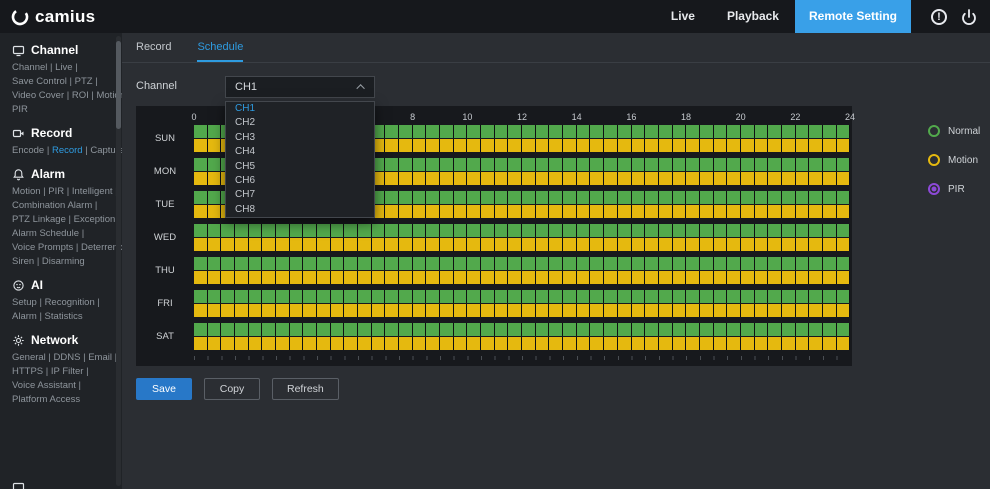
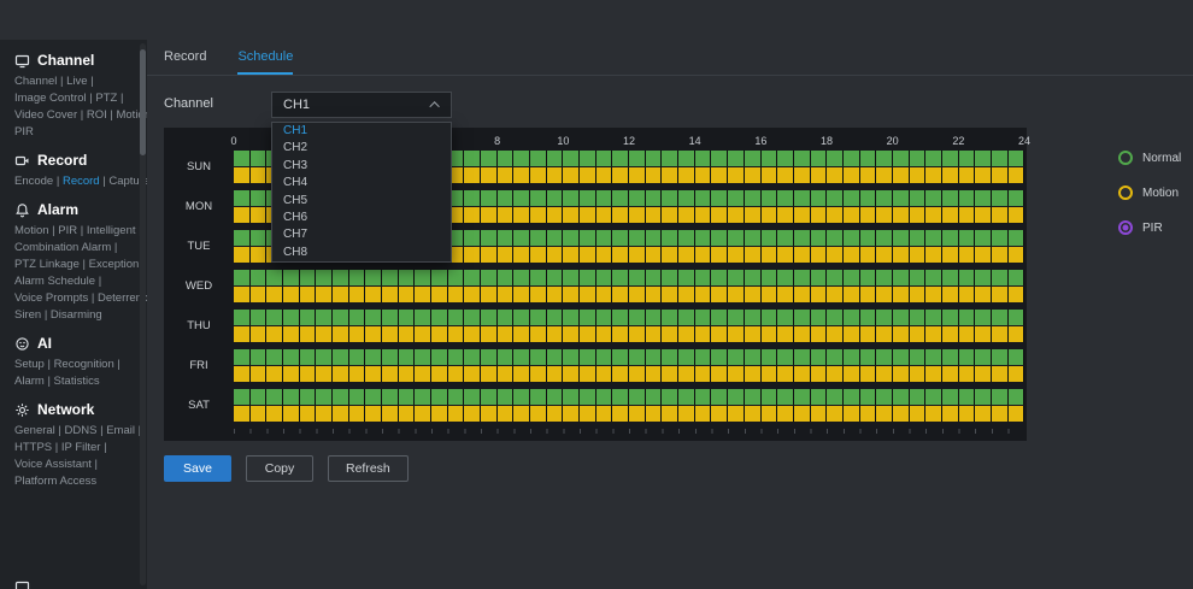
- camius
- Live
- Playback
- Remote Setting
- !
  Channel
  Channel | Live |
- Save Control | PTZ |
+ Image Control | PTZ |
  Video Cover | ROI | Moti
  PIR
  Record
  Encode | Record | Captu
  Alarm
  Motion | PIR | Intelligent
  Combination Alarm |
  PTZ Linkage | Exception
  Alarm Schedule |
  Voice Prompts | Deterre
  Siren | Disarming
  AI
  Setup | Recognition |
  Alarm | Statistics
  Network
  General | DDNS | Email
  HTTPS | IP Filter |
  Voice Assistant |
  Platform Access
  Record
  Schedule
  Channel
  CH1
  CH1
  CH2
  CH3
  CH4
  CH5
  CH6
  CH7
  CH8
  0
  8
  10
  12
  14
  16
  18
  20
  22
  24
  SUN
  MON
  TUE
  WED
  THU
  FRI
  SAT
  Normal
  Motion
  PIR
  Save
  Copy
  Refresh
